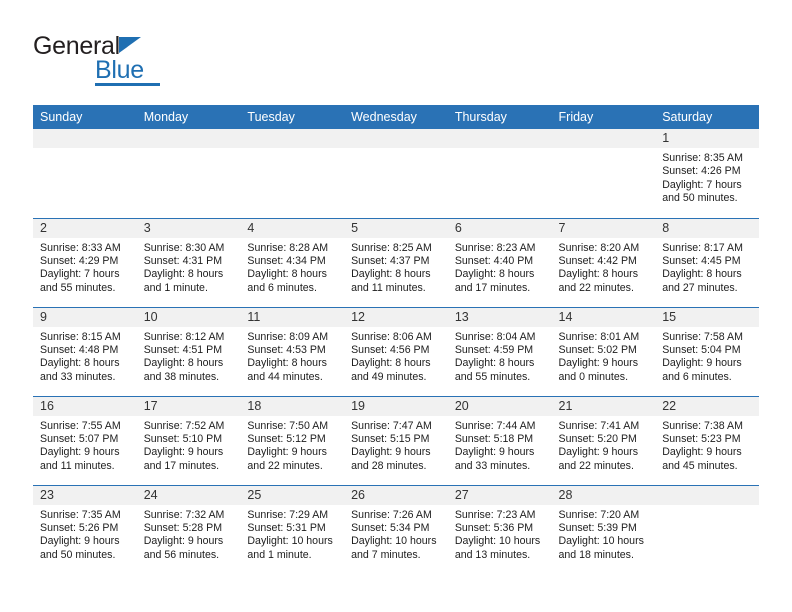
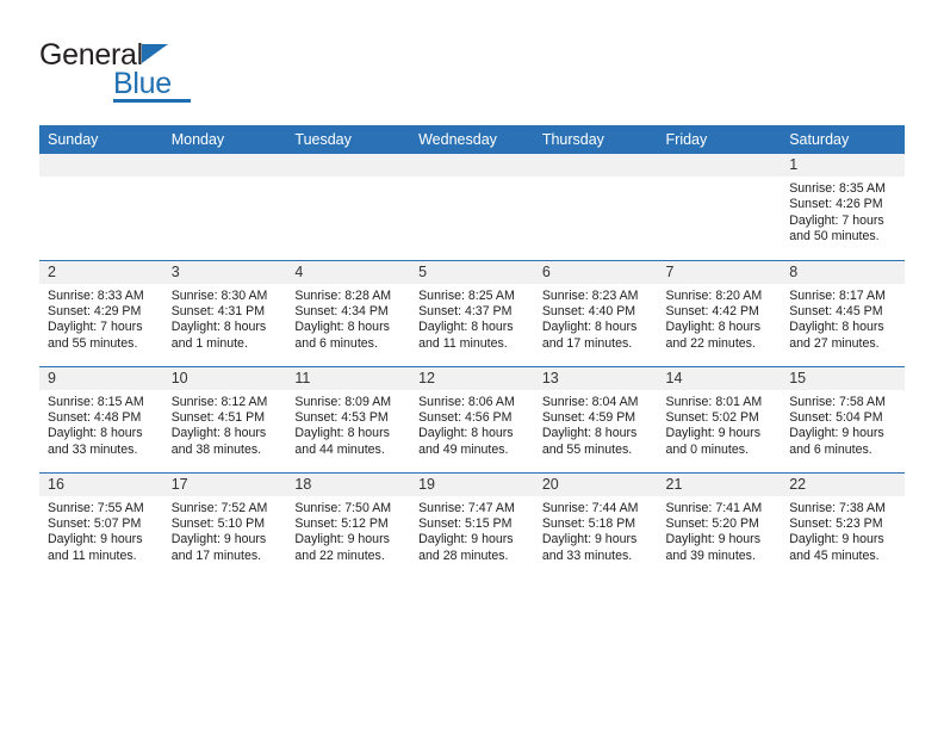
  General
  Blue
  Sunday	Monday	Tuesday	Wednesday	Thursday	Friday	Saturday
  						1 Sunrise: 8:35 AM Sunset: 4:26 PM Daylight: 7 hours and 50 minutes.
  2 Sunrise: 8:33 AM Sunset: 4:29 PM Daylight: 7 hours and 55 minutes.	3 Sunrise: 8:30 AM Sunset: 4:31 PM Daylight: 8 hours and 1 minute.	4 Sunrise: 8:28 AM Sunset: 4:34 PM Daylight: 8 hours and 6 minutes.	5 Sunrise: 8:25 AM Sunset: 4:37 PM Daylight: 8 hours and 11 minutes.	6 Sunrise: 8:23 AM Sunset: 4:40 PM Daylight: 8 hours and 17 minutes.	7 Sunrise: 8:20 AM Sunset: 4:42 PM Daylight: 8 hours and 22 minutes.	8 Sunrise: 8:17 AM Sunset: 4:45 PM Daylight: 8 hours and 27 minutes.
  9 Sunrise: 8:15 AM Sunset: 4:48 PM Daylight: 8 hours and 33 minutes.	10 Sunrise: 8:12 AM Sunset: 4:51 PM Daylight: 8 hours and 38 minutes.	11 Sunrise: 8:09 AM Sunset: 4:53 PM Daylight: 8 hours and 44 minutes.	12 Sunrise: 8:06 AM Sunset: 4:56 PM Daylight: 8 hours and 49 minutes.	13 Sunrise: 8:04 AM Sunset: 4:59 PM Daylight: 8 hours and 55 minutes.	14 Sunrise: 8:01 AM Sunset: 5:02 PM Daylight: 9 hours and 0 minutes.	15 Sunrise: 7:58 AM Sunset: 5:04 PM Daylight: 9 hours and 6 minutes.
- 16 Sunrise: 7:55 AM Sunset: 5:07 PM Daylight: 9 hours and 11 minutes.	17 Sunrise: 7:52 AM Sunset: 5:10 PM Daylight: 9 hours and 17 minutes.	18 Sunrise: 7:50 AM Sunset: 5:12 PM Daylight: 9 hours and 22 minutes.	19 Sunrise: 7:47 AM Sunset: 5:15 PM Daylight: 9 hours and 28 minutes.	20 Sunrise: 7:44 AM Sunset: 5:18 PM Daylight: 9 hours and 33 minutes.	21 Sunrise: 7:41 AM Sunset: 5:20 PM Daylight: 9 hours and 22 minutes.	22 Sunrise: 7:38 AM Sunset: 5:23 PM Daylight: 9 hours and 45 minutes.
+ 16 Sunrise: 7:55 AM Sunset: 5:07 PM Daylight: 9 hours and 11 minutes.	17 Sunrise: 7:52 AM Sunset: 5:10 PM Daylight: 9 hours and 17 minutes.	18 Sunrise: 7:50 AM Sunset: 5:12 PM Daylight: 9 hours and 22 minutes.	19 Sunrise: 7:47 AM Sunset: 5:15 PM Daylight: 9 hours and 28 minutes.	20 Sunrise: 7:44 AM Sunset: 5:18 PM Daylight: 9 hours and 33 minutes.	21 Sunrise: 7:41 AM Sunset: 5:20 PM Daylight: 9 hours and 39 minutes.	22 Sunrise: 7:38 AM Sunset: 5:23 PM Daylight: 9 hours and 45 minutes.
- 23 Sunrise: 7:35 AM Sunset: 5:26 PM Daylight: 9 hours and 50 minutes.	24 Sunrise: 7:32 AM Sunset: 5:28 PM Daylight: 9 hours and 56 minutes.	25 Sunrise: 7:29 AM Sunset: 5:31 PM Daylight: 10 hours and 1 minute.	26 Sunrise: 7:26 AM Sunset: 5:34 PM Daylight: 10 hours and 7 minutes.	27 Sunrise: 7:23 AM Sunset: 5:36 PM Daylight: 10 hours and 13 minutes.	28 Sunrise: 7:20 AM Sunset: 5:39 PM Daylight: 10 hours and 18 minutes.
